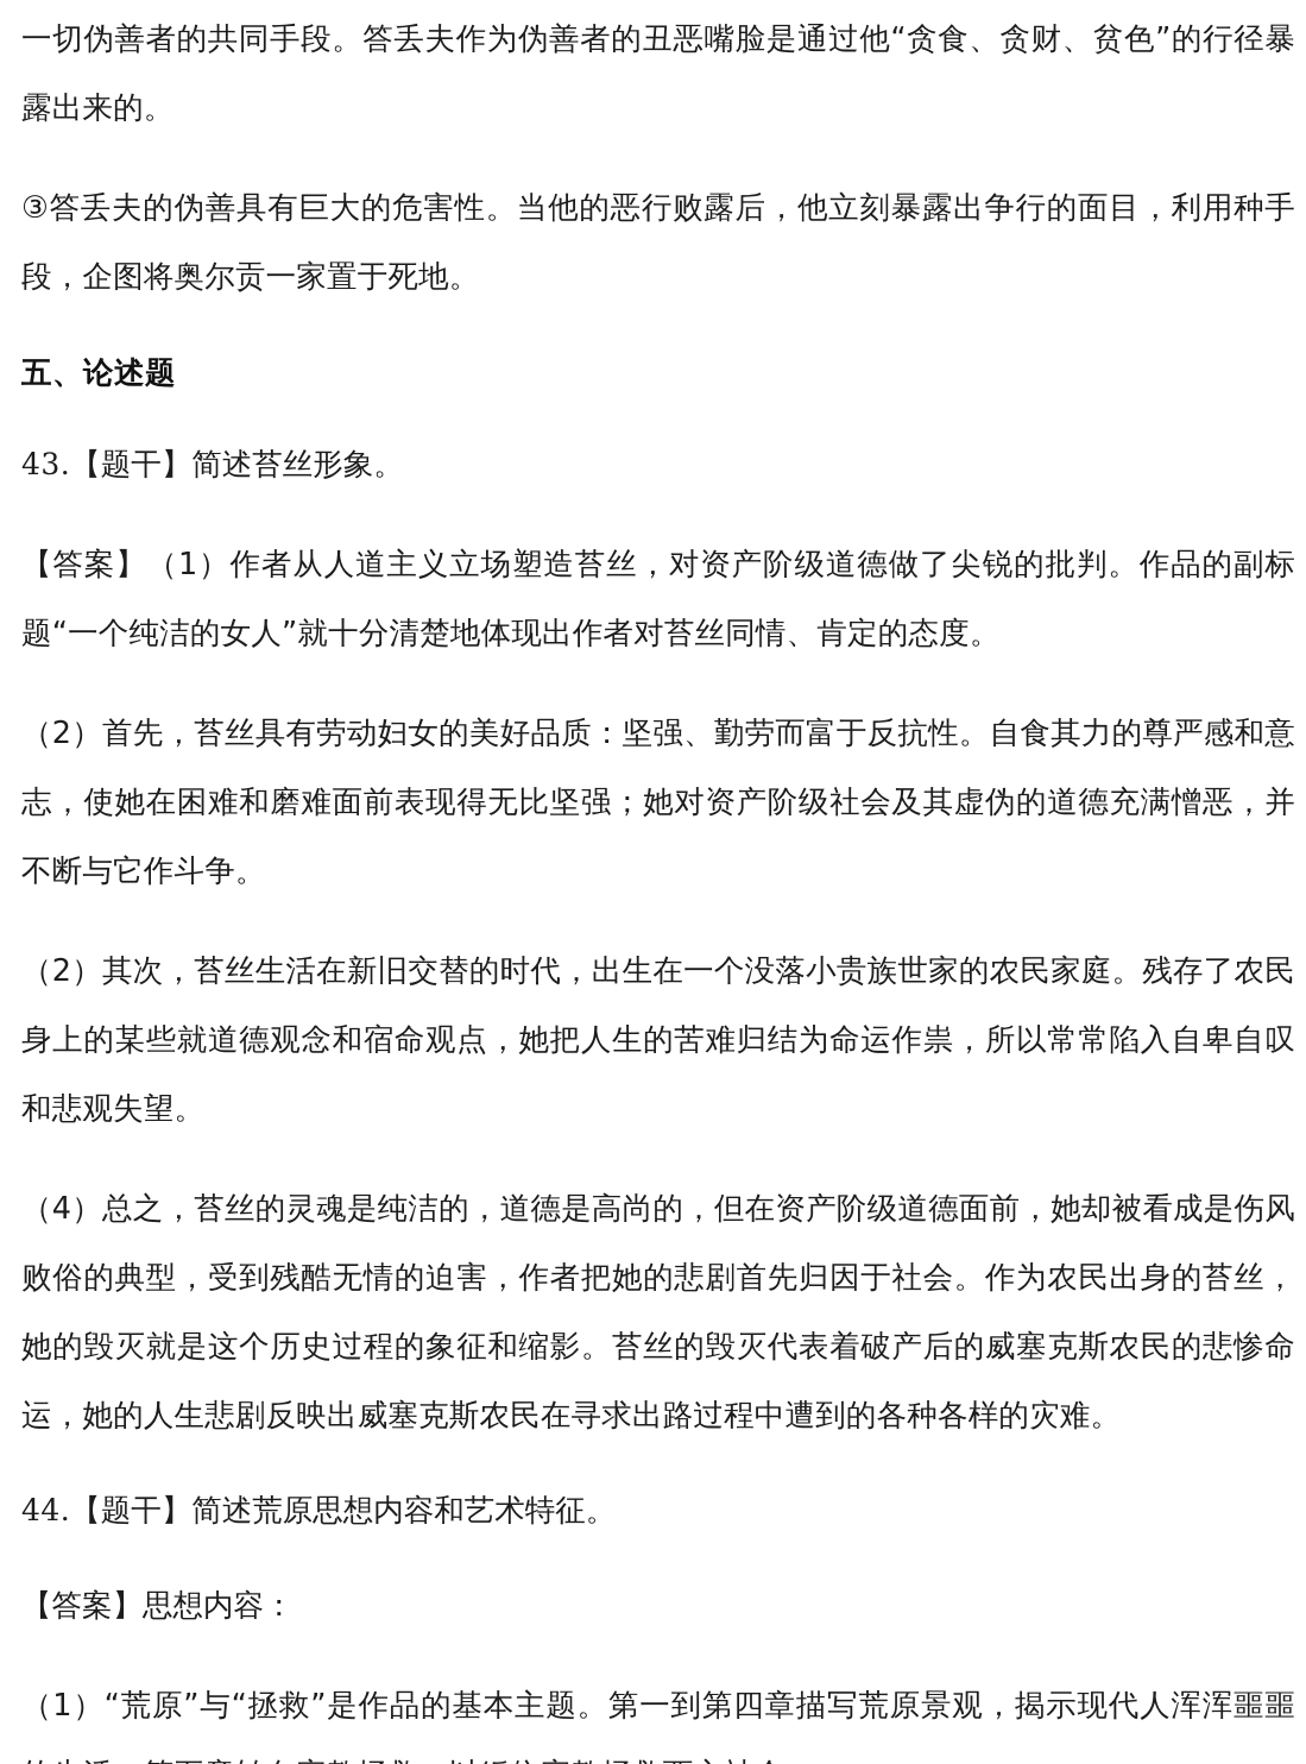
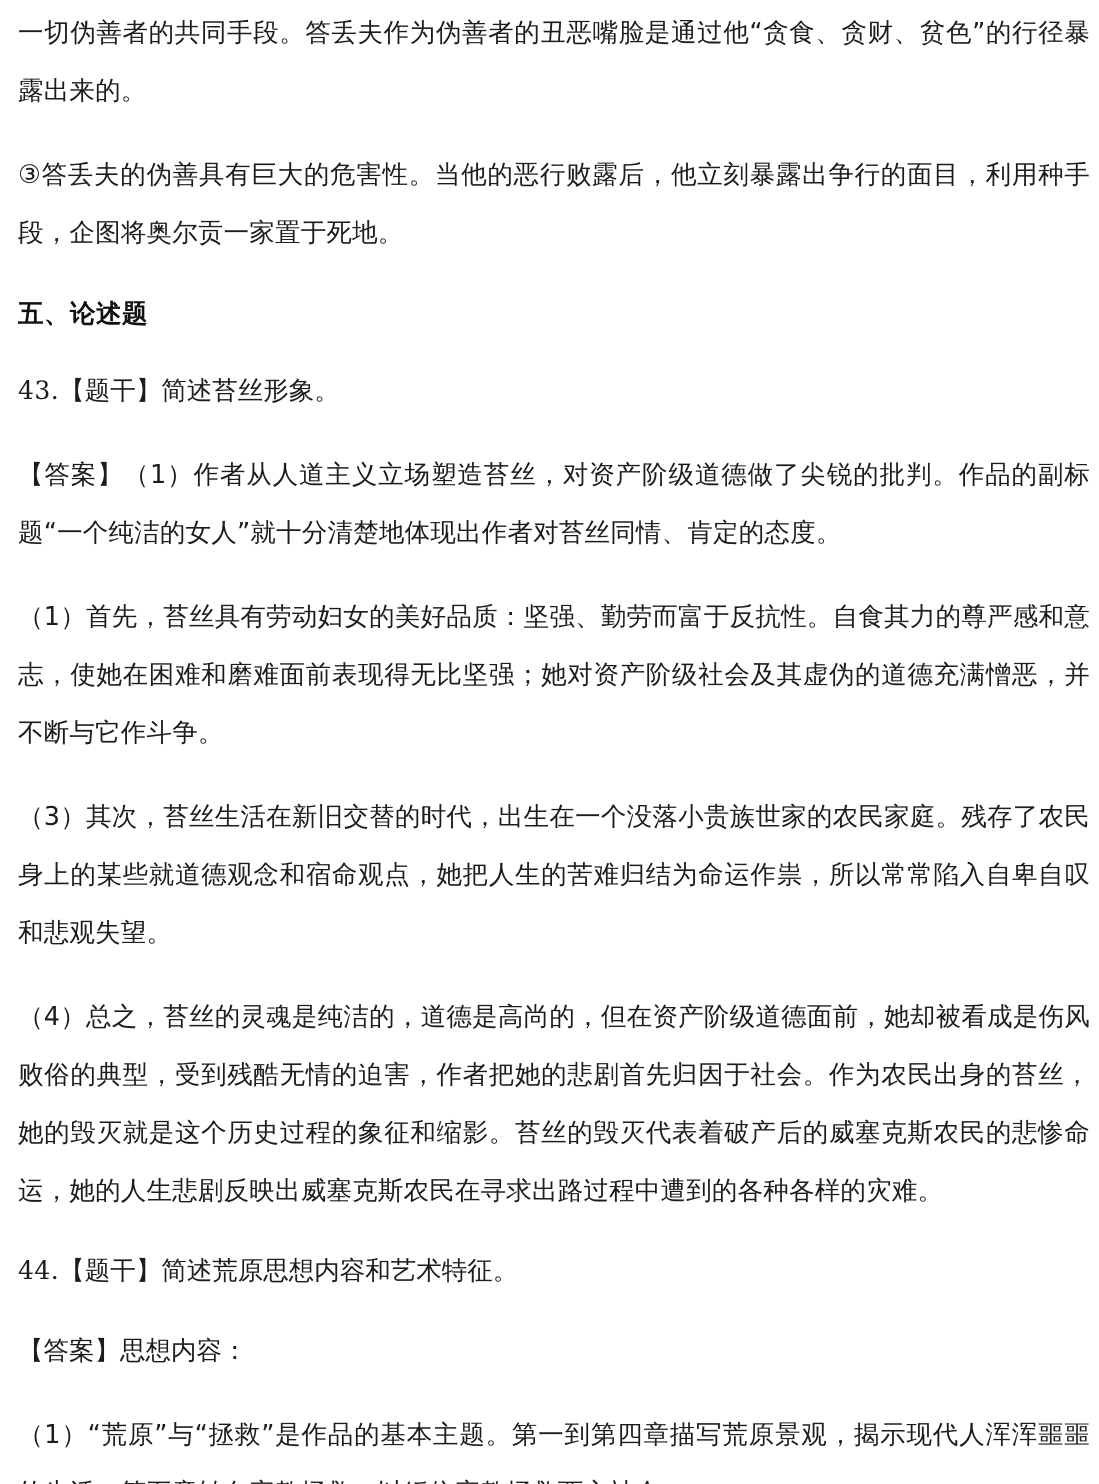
  一切伪善者的共同手段。答丢夫作为伪善者的丑恶嘴脸是通过他“贪食、贪财、贫色”的行径暴露出来的。
  ③答丢夫的伪善具有巨大的危害性。当他的恶行败露后，他立刻暴露出争行的面目，利用种手段，企图将奥尔贡一家置于死地。
  五、论述题
  43.【题干】简述苔丝形象。
  【答案】（1）作者从人道主义立场塑造苔丝，对资产阶级道德做了尖锐的批判。作品的副标题“一个纯洁的女人”就十分清楚地体现出作者对苔丝同情、肯定的态度。
- （2）首先，苔丝具有劳动妇女的美好品质：坚强、勤劳而富于反抗性。自食其力的尊严感和意志，使她在困难和磨难面前表现得无比坚强；她对资产阶级社会及其虚伪的道德充满憎恶，并不断与它作斗争。
+ （1）首先，苔丝具有劳动妇女的美好品质：坚强、勤劳而富于反抗性。自食其力的尊严感和意志，使她在困难和磨难面前表现得无比坚强；她对资产阶级社会及其虚伪的道德充满憎恶，并不断与它作斗争。
- （2）其次，苔丝生活在新旧交替的时代，出生在一个没落小贵族世家的农民家庭。残存了农民身上的某些就道德观念和宿命观点，她把人生的苦难归结为命运作祟，所以常常陷入自卑自叹和悲观失望。
+ （3）其次，苔丝生活在新旧交替的时代，出生在一个没落小贵族世家的农民家庭。残存了农民身上的某些就道德观念和宿命观点，她把人生的苦难归结为命运作祟，所以常常陷入自卑自叹和悲观失望。
  （4）总之，苔丝的灵魂是纯洁的，道德是高尚的，但在资产阶级道德面前，她却被看成是伤风败俗的典型，受到残酷无情的迫害，作者把她的悲剧首先归因于社会。作为农民出身的苔丝，她的毁灭就是这个历史过程的象征和缩影。苔丝的毁灭代表着破产后的威塞克斯农民的悲惨命运，她的人生悲剧反映出威塞克斯农民在寻求出路过程中遭到的各种各样的灾难。
  44.【题干】简述荒原思想内容和艺术特征。
  【答案】思想内容：
